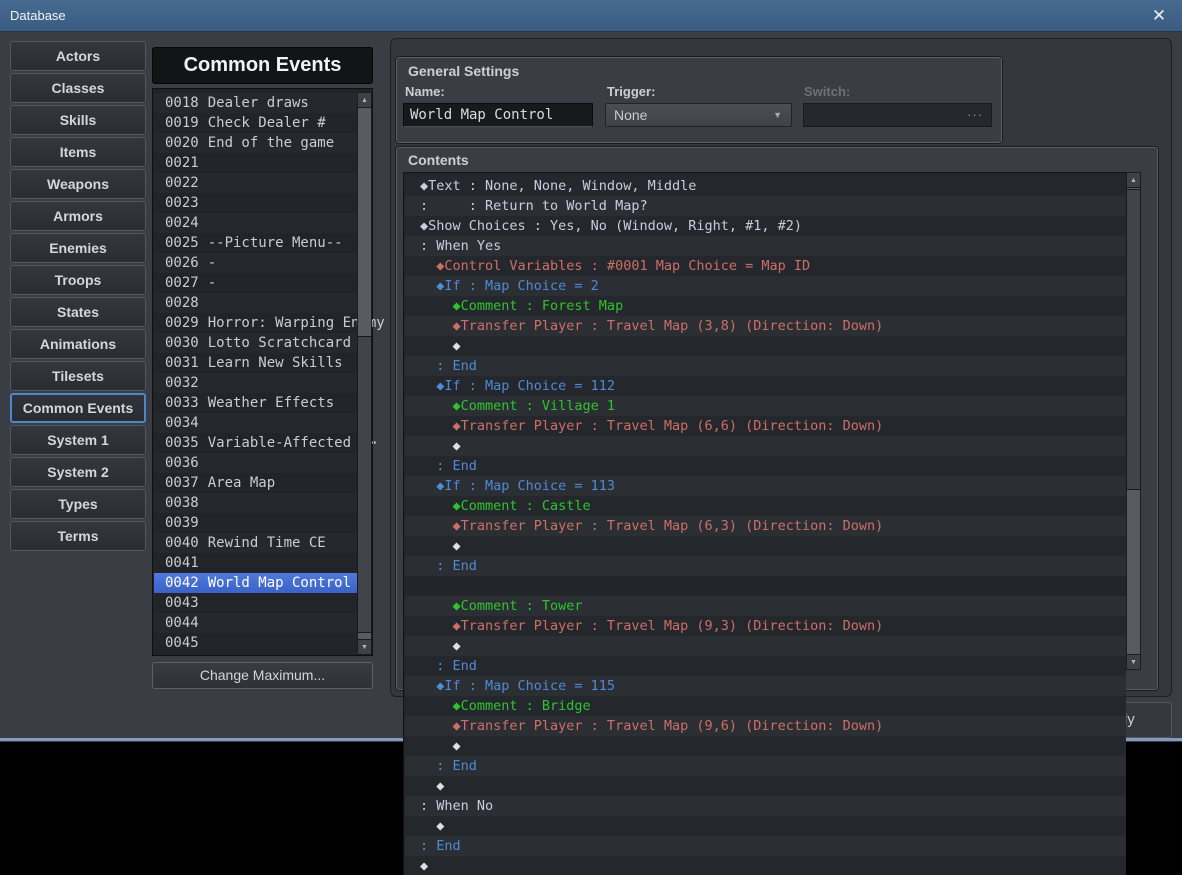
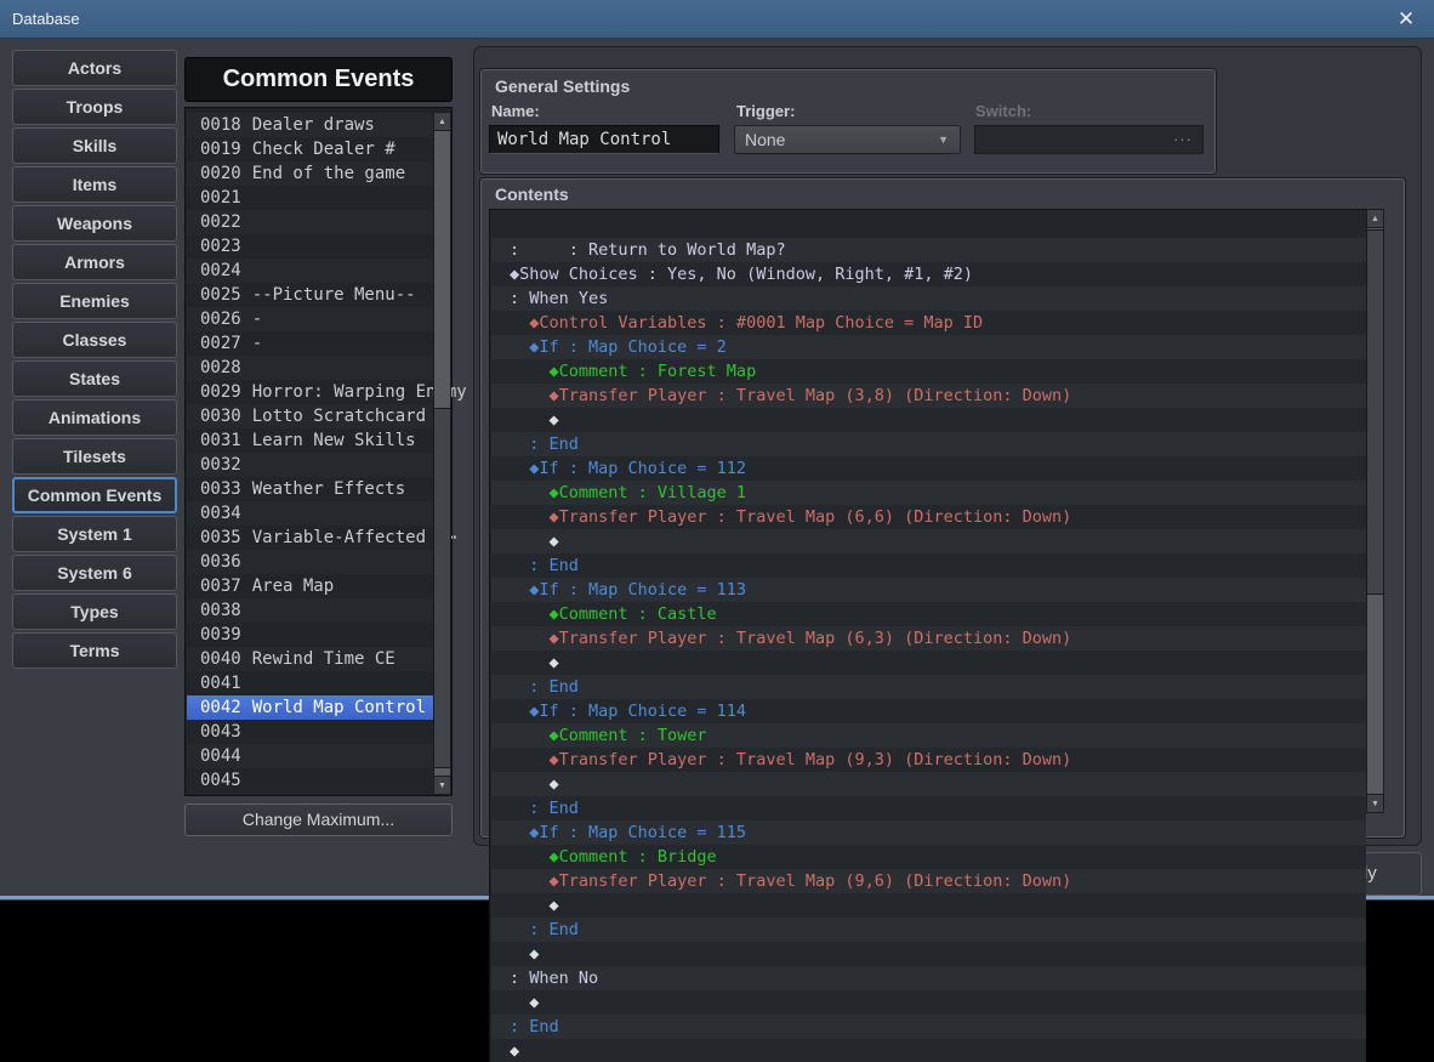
  Database
  ✕
  Actors
- Classes
+ Troops
  Skills
  Items
  Weapons
  Armors
  Enemies
- Troops
+ Classes
  States
  Animations
  Tilesets
  Common Events
  System 1
- System 2
+ System 6
  Types
  Terms
  Common Events
  0018 Dealer draws
  0019 Check Dealer #
  0020 End of the game
  0021
  0022
  0023
  0024
  0025 --Picture Menu--
  0026 -
  0027 -
  0028
  0029 Horror: Warping Enmy
  0030 Lotto Scratchcard
  0031 Learn New Skills
  0032
  0033 Weather Effects
  0034
  0035 Variable-Affected⋯
  0036
  0037 Area Map
  0038
  0039
  0040 Rewind Time CE
  0041
  0042 World Map Control
  0043
  0044
  0045
  Change Maximum...
  General Settings
  Name:
  World Map Control
  Trigger:
  None
  ▼
  Switch:
  ···
  Contents
- ◆Text : None, None, Window, Middle
  : : Return to World Map?
  ◆Show Choices : Yes, No (Window, Right, #1, #2)
  : When Yes
  ◆Control Variables : #0001 Map Choice = Map ID
  ◆If : Map Choice = 2
  ◆Comment : Forest Map
  ◆Transfer Player : Travel Map (3,8) (Direction: Down)
  ◆
  : End
  ◆If : Map Choice = 112
  ◆Comment : Village 1
  ◆Transfer Player : Travel Map (6,6) (Direction: Down)
  ◆
  : End
  ◆If : Map Choice = 113
  ◆Comment : Castle
  ◆Transfer Player : Travel Map (6,3) (Direction: Down)
  ◆
  : End
+ ◆If : Map Choice = 114
  ◆Comment : Tower
  ◆Transfer Player : Travel Map (9,3) (Direction: Down)
  ◆
  : End
  ◆If : Map Choice = 115
  ◆Comment : Bridge
  ◆Transfer Player : Travel Map (9,6) (Direction: Down)
  ◆
  : End
  ◆
  : When No
  ◆
  : End
  ◆
